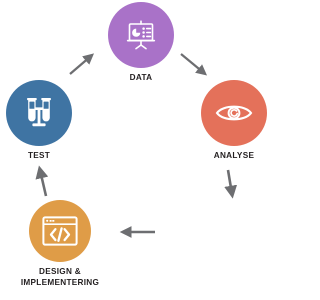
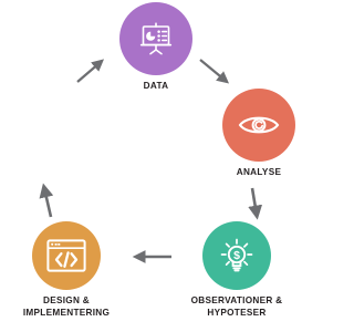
  DATA
  ANALYSE
+ $
+ OBSERVATIONER &
+ HYPOTESER
  DESIGN &
  IMPLEMENTERING
- TEST
